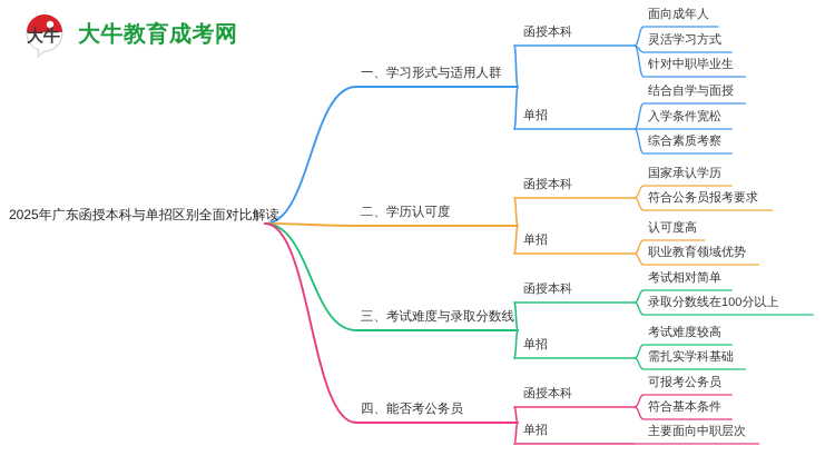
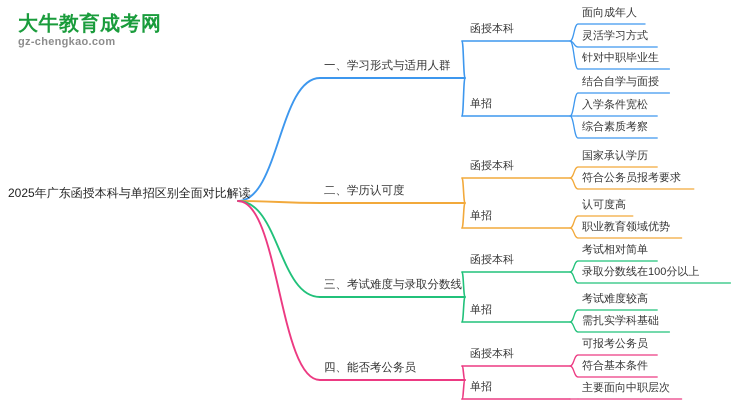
- 大牛
  大牛教育成考网
+ gz-chengkao.com
  2025年广东函授本科与单招区别全面对比解读
  一、学习形式与适用人群
  函授本科
  面向成年人
  灵活学习方式
  针对中职毕业生
  单招
  结合自学与面授
  入学条件宽松
  综合素质考察
  二、学历认可度
  函授本科
  国家承认学历
  符合公务员报考要求
  单招
  认可度高
  职业教育领域优势
  三、考试难度与录取分数线
  函授本科
  考试相对简单
  录取分数线在100分以上
  单招
  考试难度较高
  需扎实学科基础
  四、能否考公务员
  函授本科
  可报考公务员
  符合基本条件
  单招
  主要面向中职层次
